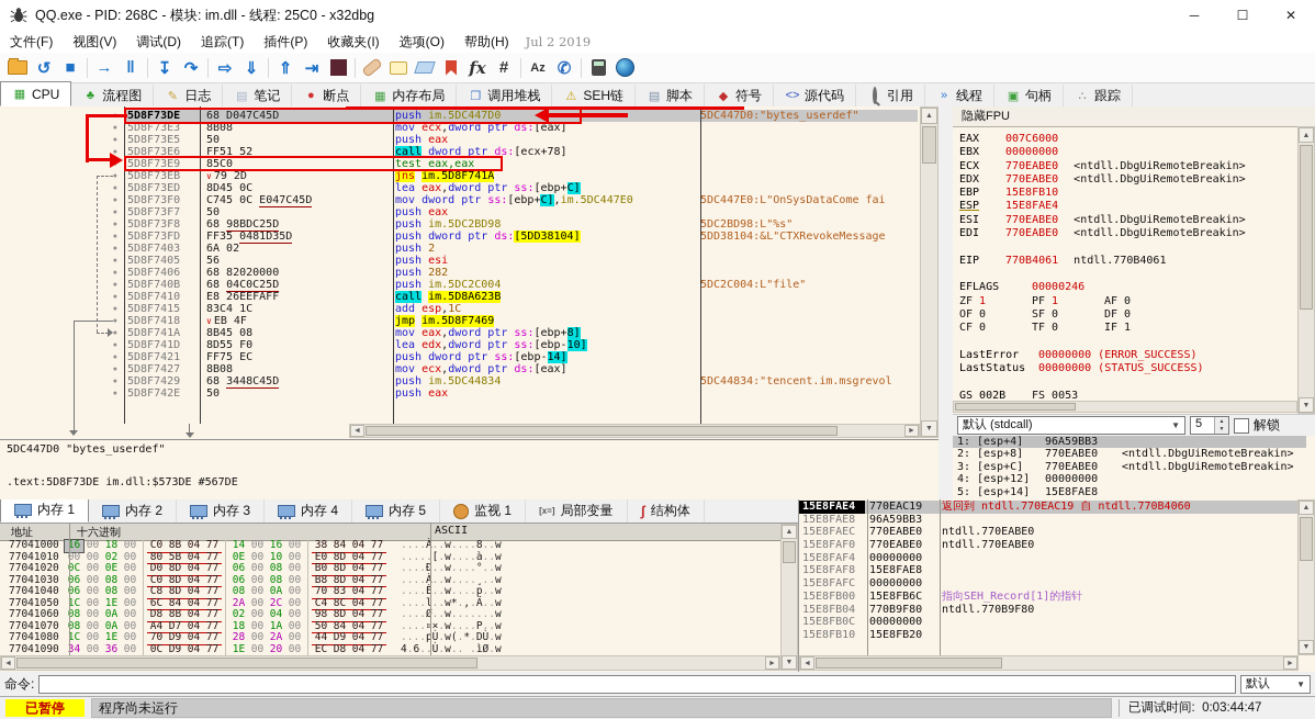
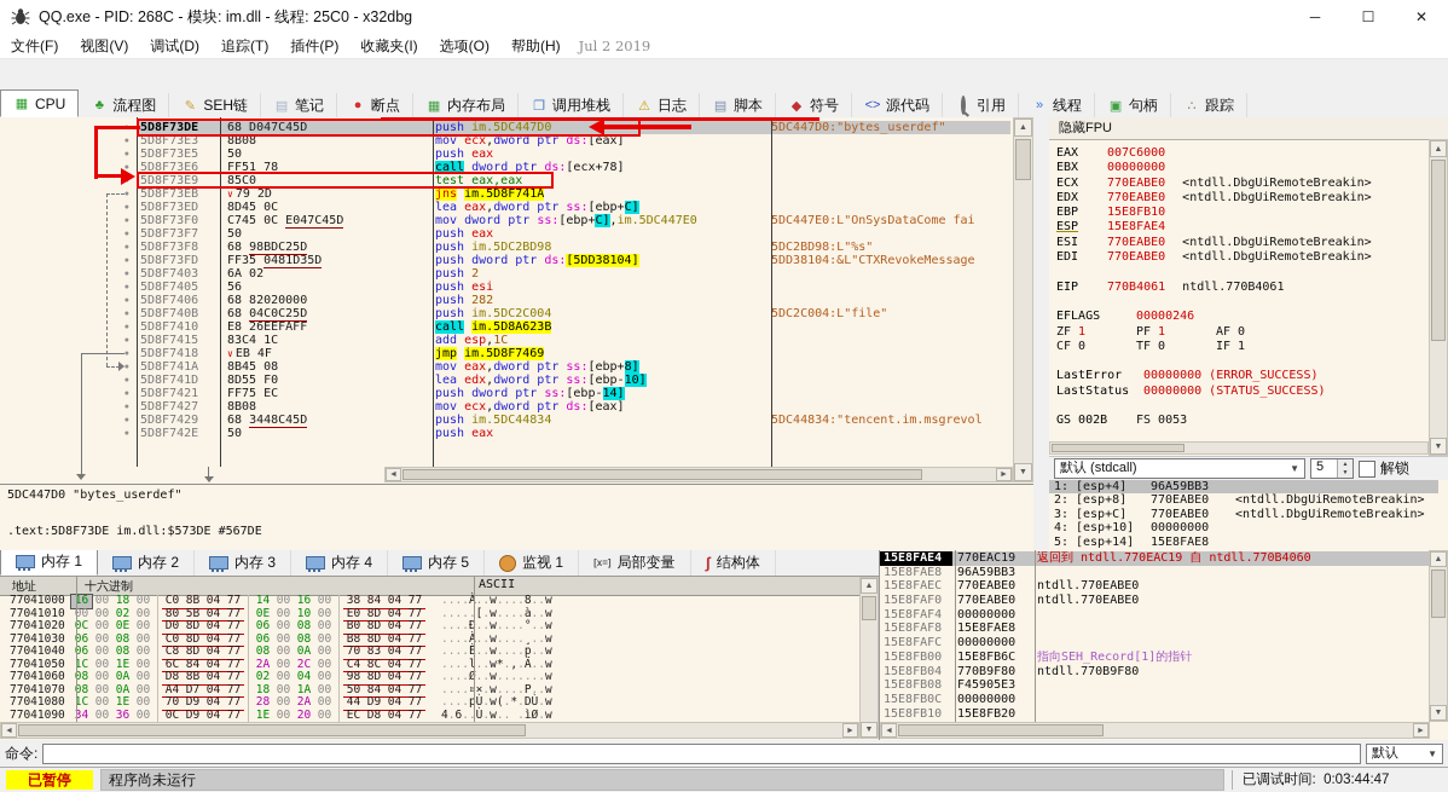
  QQ.exe - PID: 268C - 模块: im.dll - 线程: 25C0 - x32dbg
  ─
  ☐
  ✕
  文件(F)
  视图(V)
  调试(D)
  追踪(T)
  插件(P)
  收藏夹(I)
  选项(O)
  帮助(H)
  Jul 2 2019
- ↺
- ■
- →
- ‖
- ↧
- ↷
- ⇨
- ⇓
- ⇑
- ⇥
- fx
- #
- Az
- ✆
  ▦
  CPU
  ♣
  流程图
  ✎
- 日志
+ SEH链
  ▤
  笔记
  ●
  断点
  ▦
  内存布局
  ❐
  调用堆栈
  ⚠
- SEH链
+ 日志
  ▤
  脚本
  ◆
  符号
  <>
  源代码
  引用
  »
  线程
  ▣
  句柄
  ∴
  跟踪
  5D8F73DE
  68 D047C45D
  push im.5DC447D0
  5DC447D0:"bytes_userdef"
  5D8F73E3
  8B08
  mov ecx,dword ptr ds:[eax]
  5D8F73E5
  50
  push eax
  5D8F73E6
- FF51 52
+ FF51 78
  call dword ptr ds:[ecx+78]
  5D8F73E9
  85C0
  test eax,eax
  5D8F73EB
  ∨ 79 2D
  jns im.5D8F741A
  5D8F73ED
  8D45 0C
  lea eax,dword ptr ss:[ebp+C]
  5D8F73F0
  C745 0C E047C45D
  mov dword ptr ss:[ebp+C],im.5DC447E0
  5DC447E0:L"OnSysDataCome fai
  5D8F73F7
  50
  push eax
  5D8F73F8
  68 98BDC25D
  push im.5DC2BD98
  5DC2BD98:L"%s"
  5D8F73FD
  FF35 0481D35D
  push dword ptr ds:[5DD38104]
  5DD38104:&L"CTXRevokeMessage
  5D8F7403
  6A 02
  push 2
  5D8F7405
  56
  push esi
  5D8F7406
  68 82020000
  push 282
  5D8F740B
  68 04C0C25D
  push im.5DC2C004
  5DC2C004:L"file"
  5D8F7410
  E8 26EEFAFF
  call im.5D8A623B
  5D8F7415
  83C4 1C
  add esp,1C
  5D8F7418
  ∨ EB 4F
  jmp im.5D8F7469
  5D8F741A
  8B45 08
  mov eax,dword ptr ss:[ebp+8]
  5D8F741D
  8D55 F0
  lea edx,dword ptr ss:[ebp-10]
  5D8F7421
  FF75 EC
  push dword ptr ss:[ebp-14]
  5D8F7427
  8B08
  mov ecx,dword ptr ds:[eax]
  5D8F7429
  68 3448C45D
  push im.5DC44834
  5DC44834:"tencent.im.msgrevol
  5D8F742E
  50
  push eax
  5DC447D0 "bytes_userdef"
  .text:5D8F73DE im.dll:$573DE #567DE
  隐藏FPU
  EAX
  007C6000
  EBX
  00000000
  ECX
  770EABE0
  <ntdll.DbgUiRemoteBreakin>
  EDX
  770EABE0
  <ntdll.DbgUiRemoteBreakin>
  EBP
  15E8FB10
  ESP
  15E8FAE4
  ESI
  770EABE0
  <ntdll.DbgUiRemoteBreakin>
  EDI
  770EABE0
  <ntdll.DbgUiRemoteBreakin>
  EIP
  770B4061
  ntdll.770B4061
  EFLAGS
  00000246
  ZF 1
  PF 1
  AF 0
- OF 0
- SF 0
- DF 0
  CF 0
  TF 0
  IF 1
  LastError
  00000000 (ERROR_SUCCESS)
  LastStatus
  00000000 (STATUS_SUCCESS)
  GS 002B
  FS 0053
  默认 (stdcall)
  ▼
  5
  解锁
  1:
  [esp+4]
  96A59BB3
  2:
  [esp+8]
  770EABE0
  <ntdll.DbgUiRemoteBreakin>
  3:
  [esp+C]
  770EABE0
  <ntdll.DbgUiRemoteBreakin>
  4:
- [esp+12]
+ [esp+10]
  00000000
  5:
  [esp+14]
  15E8FAE8
  内存 1
  内存 2
  内存 3
  内存 4
  内存 5
  监视 1
  [x=]
  局部变量
  ʃ
  结构体
  地址
  十六进制
  ASCII
  77041000
  16 00 18 00
  C0 8B 04 77
  14 00 16 00
  38 84 04 77
  ....À..w....8..w
  77041010
  00 00 02 00
  80 5B 04 77
  0E 00 10 00
  E0 8D 04 77
  .....[.w....à..w
  77041020
  0C 00 0E 00
  D0 8D 04 77
  06 00 08 00
  B0 8D 04 77
  ....Ð..w....°..w
  77041030
  06 00 08 00
  C0 8D 04 77
  06 00 08 00
  B8 8D 04 77
  ....À..w....¸..w
  77041040
  06 00 08 00
  C8 8D 04 77
  08 00 0A 00
  70 83 04 77
  ....È..w....p..w
  77041050
  1C 00 1E 00
  6C 84 04 77
  2A 00 2C 00
  C4 8C 04 77
  ....l..w*.,.Ä..w
  77041060
  08 00 0A 00
  D8 8B 04 77
  02 00 04 00
  98 8D 04 77
  ....Ø..w.......w
  77041070
  08 00 0A 00
  A4 D7 04 77
  18 00 1A 00
  50 84 04 77
  ....¤×.w....P..w
  77041080
  1C 00 1E 00
  70 D9 04 77
  28 00 2A 00
  44 D9 04 77
  ....pÙ.w(.*.DÙ.w
  77041090
  34 00 36 00
  0C D9 04 77
  1E 00 20 00
  EC D8 04 77
  4.6..Ù.w.. .ìØ.w
  15E8FAE4
  770EAC19
  返回到 ntdll.770EAC19 自 ntdll.770B4060
  15E8FAE8
  96A59BB3
  15E8FAEC
  770EABE0
  ntdll.770EABE0
  15E8FAF0
  770EABE0
  ntdll.770EABE0
  15E8FAF4
  00000000
  15E8FAF8
  15E8FAE8
  15E8FAFC
  00000000
  15E8FB00
  15E8FB6C
  指向SEH_Record[1]的指针
  15E8FB04
  770B9F80
  ntdll.770B9F80
+ 15E8FB08
+ F45905E3
  15E8FB0C
  00000000
  15E8FB10
  15E8FB20
  命令:
  默认
  ▼
  已暂停
  程序尚未运行
  已调试时间:
  0:03:44:47
